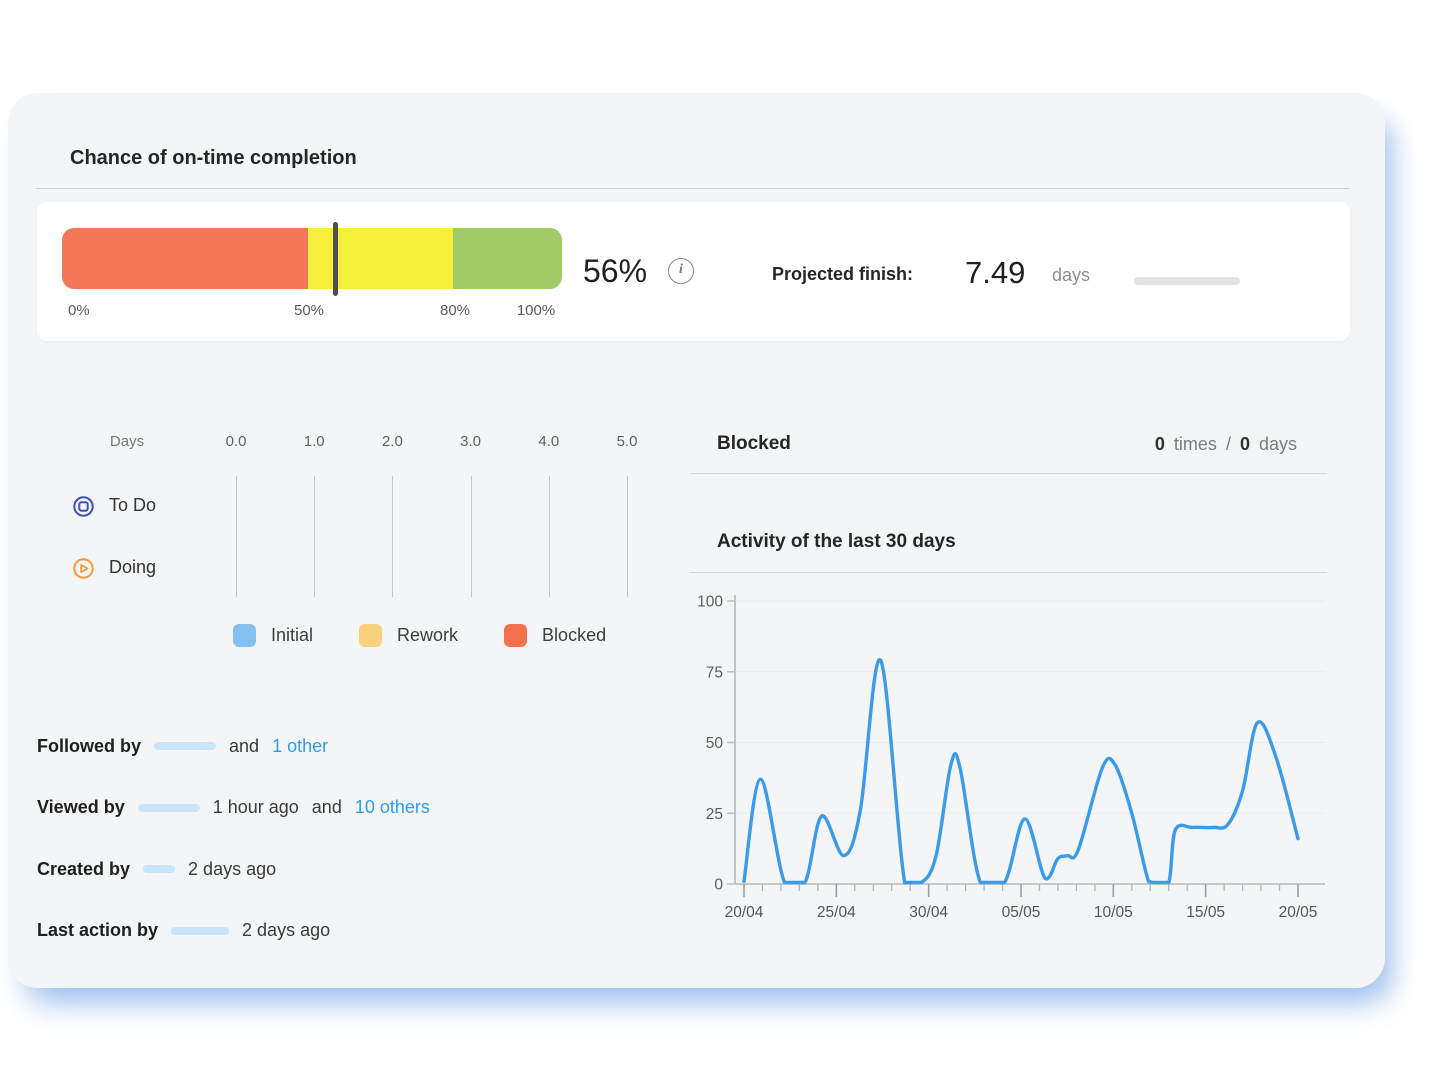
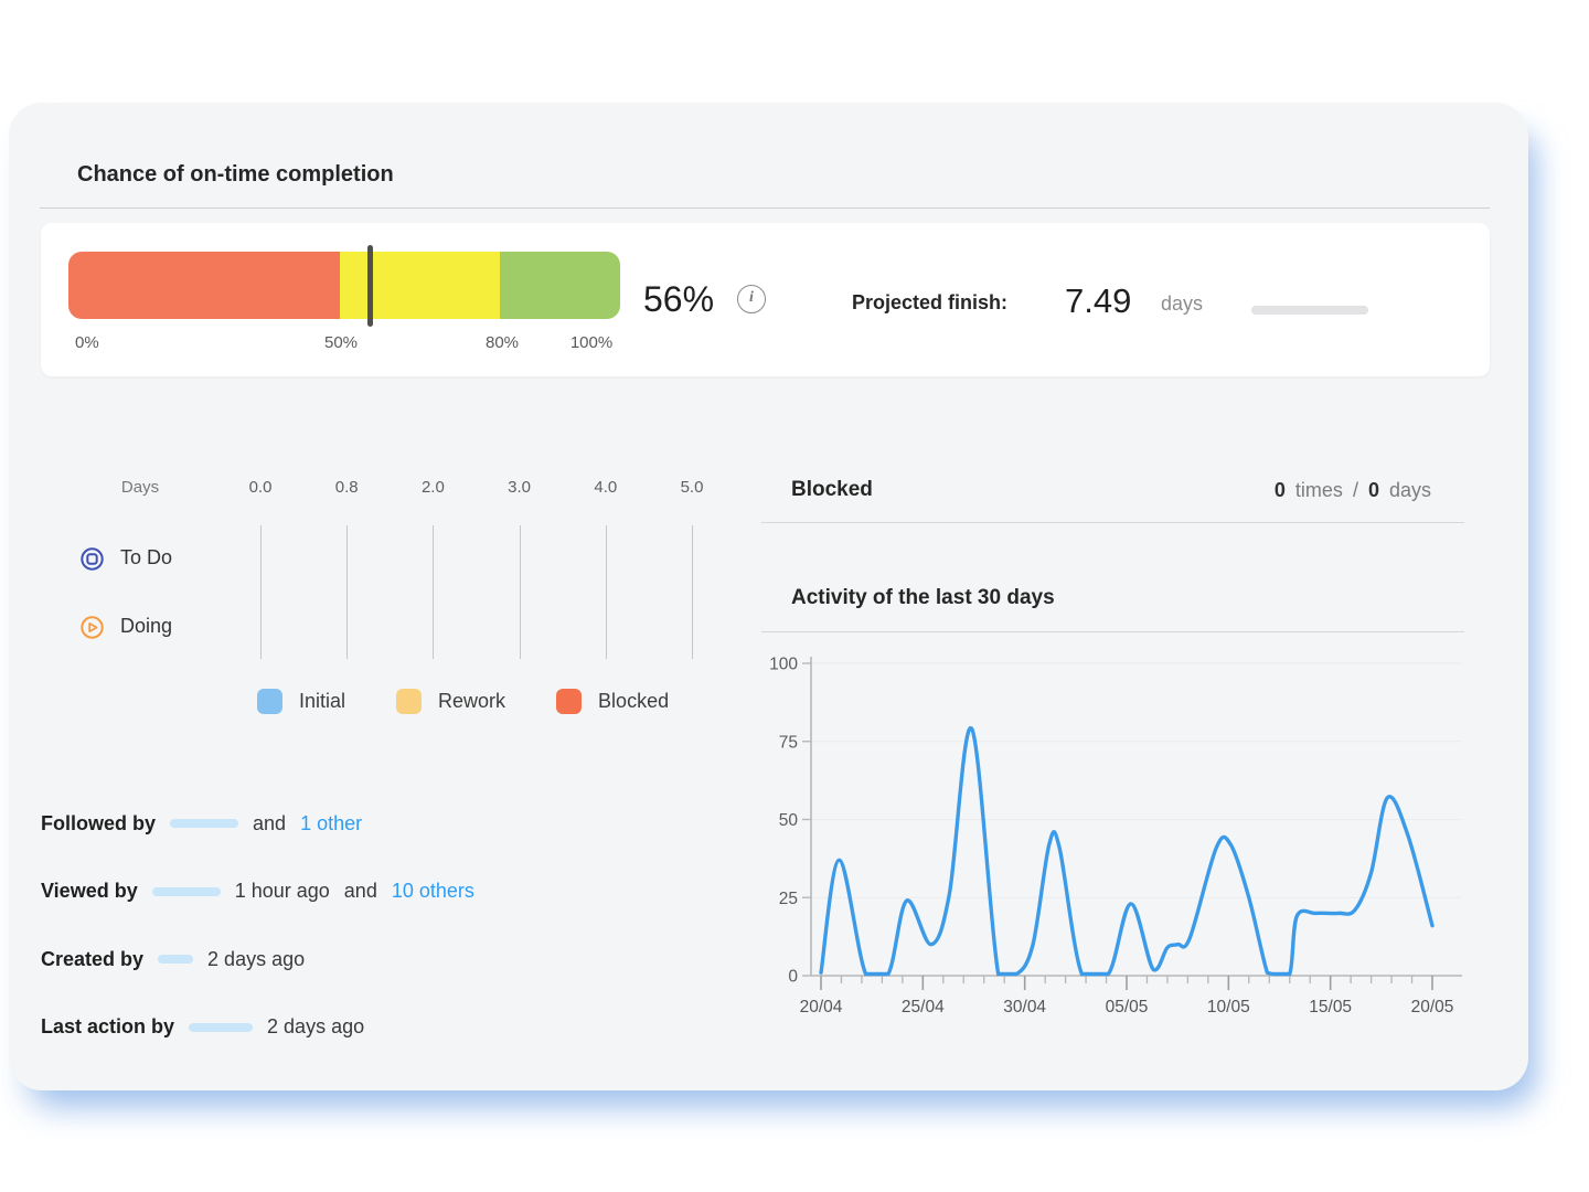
  Chance of on-time completion
  0%
  50%
  80%
  100%
  56%
  i
  Projected finish:
  7.49
  days
  Days
  0.0
- 1.0
+ 0.8
  2.0
  3.0
  4.0
  5.0
  To Do
  Doing
  Initial
  Rework
  Blocked
  Followed by
  and
  1 other
  Viewed by
  1 hour ago
  and
  10 others
  Created by
  2 days ago
  Last action by
  2 days ago
  Blocked
  0
  times
  /
  0
  days
  Activity of the last 30 days
  0
  25
  50
  75
  100
  20/04
  25/04
  30/04
  05/05
  10/05
  15/05
  20/05
